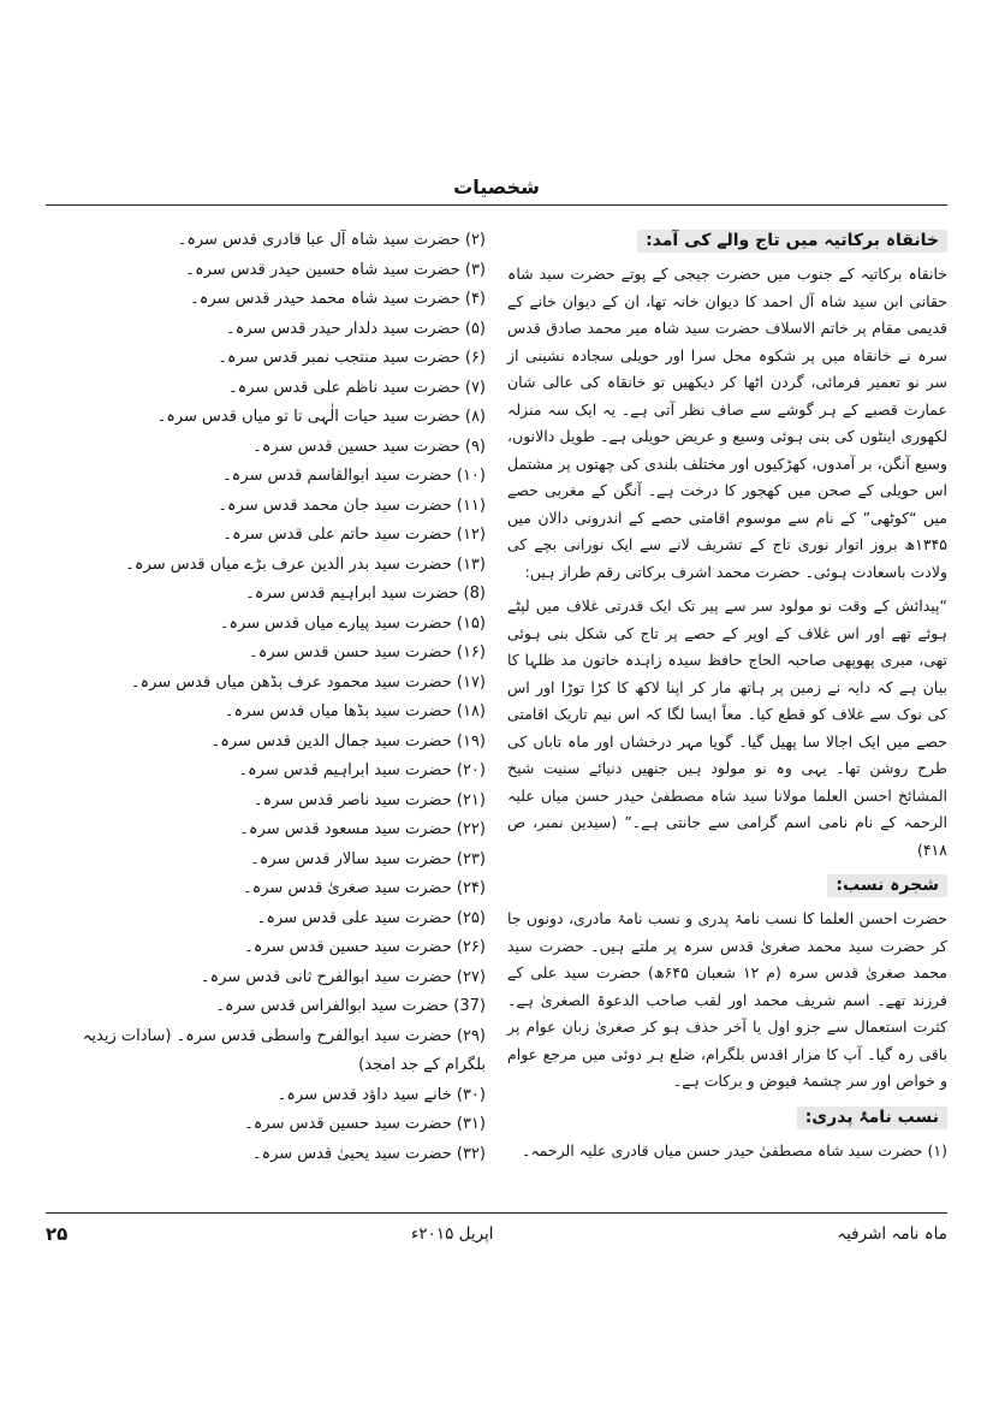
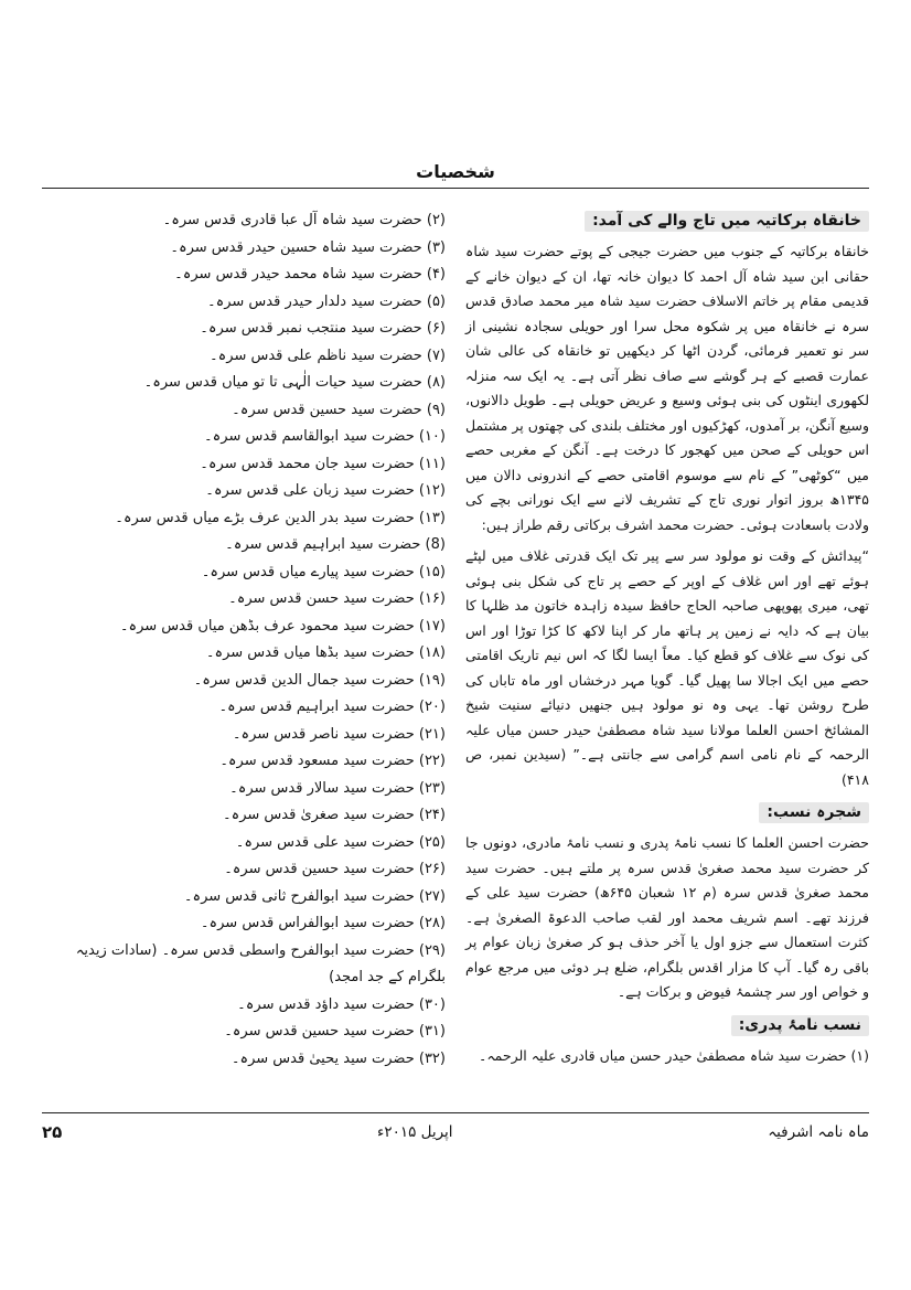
  شخصیات
  خانقاہ برکاتیہ میں تاج والے کی آمد:
  خانقاہ برکاتیہ کے جنوب میں حضرت جیجی کے پوتے حضرت سید شاہ حقانی ابن سید شاہ آل احمد کا دیوان خانہ تھا، ان کے دیوان خانے کے قدیمی مقام پر خاتم الاسلاف حضرت سید شاہ میر محمد صادق قدس سرہ نے خانقاہ میں پر شکوہ محل سرا اور حویلی سجادہ نشینی از سر نو تعمیر فرمائی، گردن اٹھا کر دیکھیں تو خانقاہ کی عالی شان عمارت قصبے کے ہر گوشے سے صاف نظر آتی ہے۔ یہ ایک سہ منزلہ لکھوری اینٹوں کی بنی ہوئی وسیع و عریض حویلی ہے۔ طویل دالانوں، وسیع آنگن، بر آمدوں، کھڑکیوں اور مختلف بلندی کی چھتوں پر مشتمل اس حویلی کے صحن میں کھجور کا درخت ہے۔ آنگن کے مغربی حصے میں “کوٹھی” کے نام سے موسوم اقامتی حصے کے اندرونی دالان میں ۱۳۴۵ھ بروز اتوار نوری تاج کے تشریف لانے سے ایک نورانی بچے کی ولادت باسعادت ہوئی۔ حضرت محمد اشرف برکاتی رقم طراز ہیں:
  “پیدائش کے وقت نو مولود سر سے پیر تک ایک قدرتی غلاف میں لپٹے ہوئے تھے اور اس غلاف کے اوپر کے حصے پر تاج کی شکل بنی ہوئی تھی، میری پھوپھی صاحبہ الحاج حافظ سیدہ زاہدہ خاتون مد ظلہا کا بیان ہے کہ دایہ نے زمین پر ہاتھ مار کر اپنا لاکھ کا کڑا توڑا اور اس کی نوک سے غلاف کو قطع کیا۔ معاً ایسا لگا کہ اس نیم تاریک اقامتی حصے میں ایک اجالا سا پھیل گیا۔ گویا مہر درخشاں اور ماہ تاباں کی طرح روشن تھا۔ یہی وہ نو مولود ہیں جنھیں دنیائے سنیت شیخ المشائخ احسن العلما مولانا سید شاہ مصطفیٰ حیدر حسن میاں علیہ الرحمہ کے نام نامی اسم گرامی سے جانتی ہے۔” (سیدین نمبر، ص ۴۱۸)
  شجرہ نسب:
  حضرت احسن العلما کا نسب نامۂ پدری و نسب نامۂ مادری، دونوں جا کر حضرت سید محمد صغریٰ قدس سرہ پر ملتے ہیں۔ حضرت سید محمد صغریٰ قدس سرہ (م ۱۲ شعبان ۶۴۵ھ) حضرت سید علی کے فرزند تھے۔ اسم شریف محمد اور لقب صاحب الدعوۃ الصغریٰ ہے۔ کثرت استعمال سے جزو اول یا آخر حذف ہو کر صغریٰ زبان عوام پر باقی رہ گیا۔ آپ کا مزار اقدس بلگرام، ضلع ہر دوئی میں مرجع عوام و خواص اور سر چشمۂ فیوض و برکات ہے۔
  نسب نامۂ پدری:
  (۱) حضرت سید شاہ مصطفیٰ حیدر حسن میاں قادری علیہ الرحمہ۔
  (۲) حضرت سید شاہ آل عبا قادری قدس سرہ۔
  (۳) حضرت سید شاہ حسین حیدر قدس سرہ۔
  (۴) حضرت سید شاہ محمد حیدر قدس سرہ۔
  (۵) حضرت سید دلدار حیدر قدس سرہ۔
  (۶) حضرت سید منتجب نمبر قدس سرہ۔
  (۷) حضرت سید ناظم علی قدس سرہ۔
  (۸) حضرت سید حیات الٰہی تا تو میاں قدس سرہ۔
  (۹) حضرت سید حسین قدس سرہ۔
  (۱۰) حضرت سید ابوالقاسم قدس سرہ۔
  (۱۱) حضرت سید جان محمد قدس سرہ۔
- (۱۲) حضرت سید حاتم علی قدس سرہ۔
+ (۱۲) حضرت سید زبان علی قدس سرہ۔
  (۱۳) حضرت سید بدر الدین عرف بڑے میاں قدس سرہ۔
  (8) حضرت سید ابراہیم قدس سرہ۔
  (۱۵) حضرت سید پیارے میاں قدس سرہ۔
  (۱۶) حضرت سید حسن قدس سرہ۔
  (۱۷) حضرت سید محمود عرف بڈھن میاں قدس سرہ۔
  (۱۸) حضرت سید بڈھا میاں قدس سرہ۔
  (۱۹) حضرت سید جمال الدین قدس سرہ۔
  (۲۰) حضرت سید ابراہیم قدس سرہ۔
  (۲۱) حضرت سید ناصر قدس سرہ۔
  (۲۲) حضرت سید مسعود قدس سرہ۔
  (۲۳) حضرت سید سالار قدس سرہ۔
  (۲۴) حضرت سید صغریٰ قدس سرہ۔
  (۲۵) حضرت سید علی قدس سرہ۔
  (۲۶) حضرت سید حسین قدس سرہ۔
  (۲۷) حضرت سید ابوالفرح ثانی قدس سرہ۔
- (37) حضرت سید ابوالفراس قدس سرہ۔
+ (۲۸) حضرت سید ابوالفراس قدس سرہ۔
  (۲۹) حضرت سید ابوالفرح واسطی قدس سرہ۔ (سادات زیدیہ بلگرام کے جد امجد)
- (۳۰) خانے سید داؤد قدس سرہ۔
+ (۳۰) حضرت سید داؤد قدس سرہ۔
  (۳۱) حضرت سید حسین قدس سرہ۔
  (۳۲) حضرت سید یحییٰ قدس سرہ۔
  ماہ نامہ اشرفیہ
  اپریل ۲۰۱۵ء
  ۲۵
